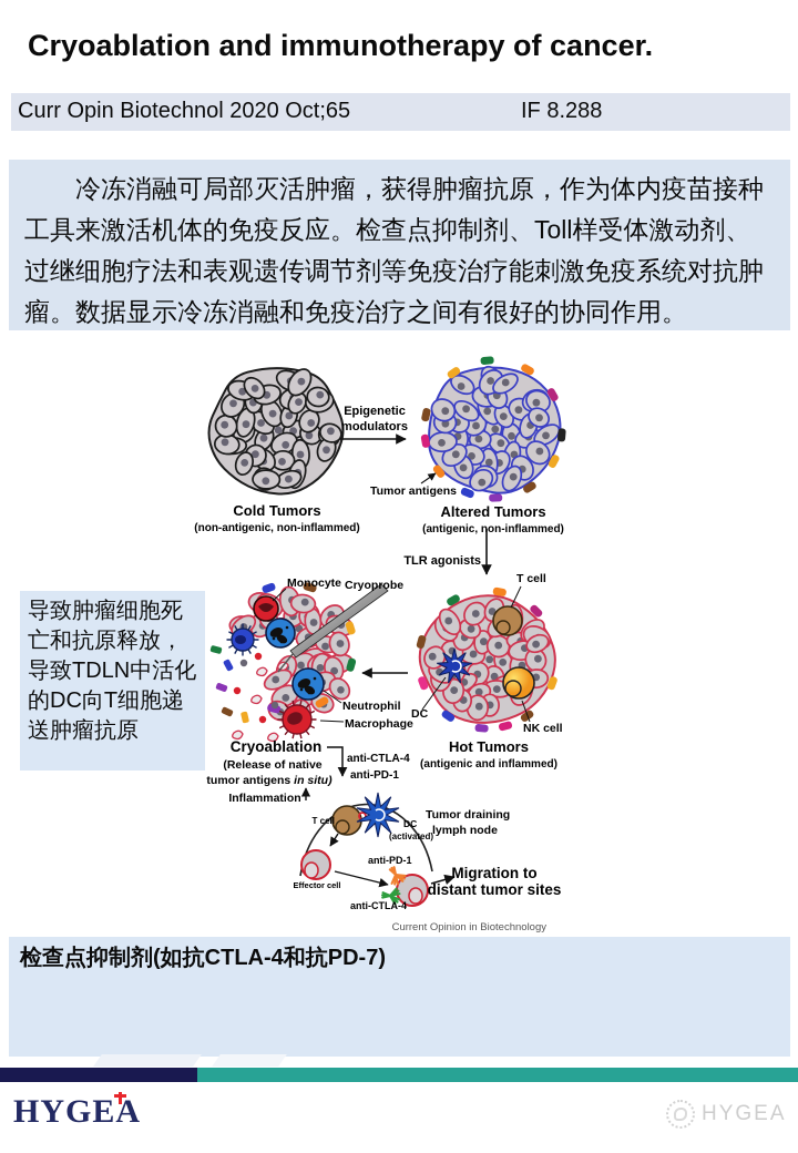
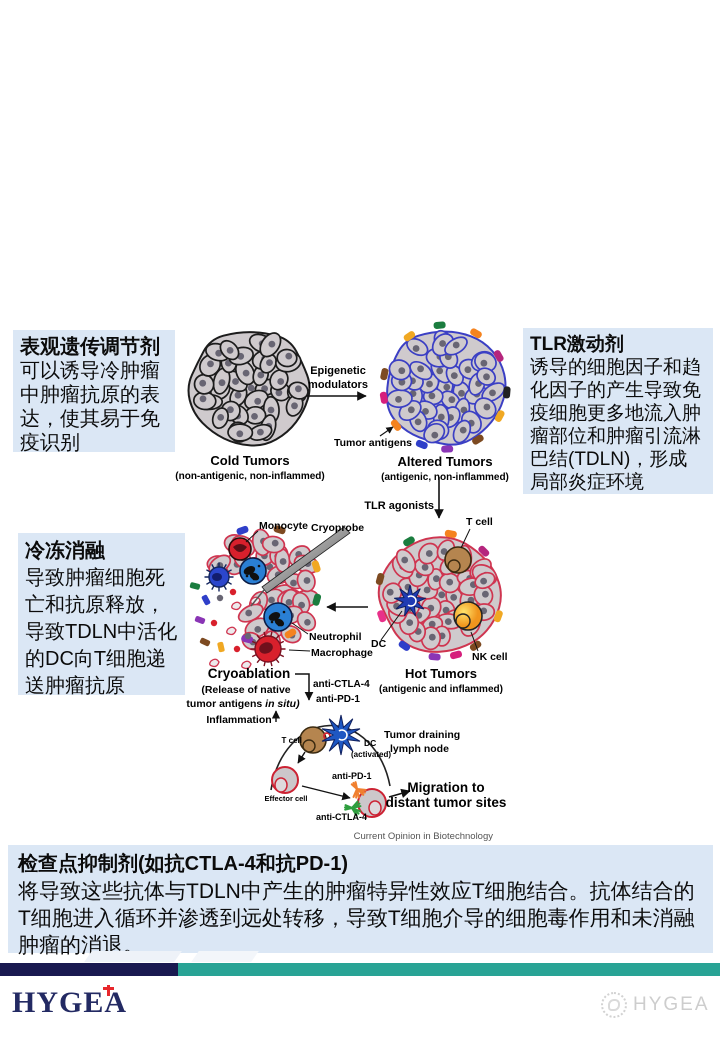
- Cryoablation and immunotherapy of cancer.
- Curr Opin Biotechnol 2020 Oct;65
- IF 8.288
- 冷冻消融可局部灭活肿瘤，获得肿瘤抗原，作为体内疫苗接种工具来激活机体的免疫反应。检查点抑制剂、Toll样受体激动剂、过继细胞疗法和表观遗传调节剂等免疫治疗能刺激免疫系统对抗肿瘤。数据显示冷冻消融和免疫治疗之间有很好的协同作用。
  Epigenetic
  modulators
  Cold Tumors
  (non-antigenic, non-inflammed)
  Altered Tumors
  (antigenic, non-inflammed)
  Tumor antigens
  TLR agonists
  T cell
  DC
  NK cell
  Hot Tumors
  (antigenic and inflammed)
  Monocyte
  Cryoprobe
  Neutrophil
  Macrophage
  Cryoablation
  (Release of native
  tumor antigens in situ)
  Inflammation
  anti-CTLA-4
  anti-PD-1
  T cell
  DC
  (activated)
  Tumor draining
  lymph node
  Effector cell
  anti-PD-1
  anti-CTLA-4
  Migration to
  distant tumor sites
  Current Opinion in Biotechnology
+ 表观遗传调节剂
+ 可以诱导冷肿瘤中肿瘤抗原的表达，使其易于免疫识别
+ TLR激动剂
+ 诱导的细胞因子和趋化因子的产生导致免疫细胞更多地流入肿瘤部位和肿瘤引流淋巴结(TDLN)，形成局部炎症环境
+ 冷冻消融
  导致肿瘤细胞死亡和抗原释放，导致TDLN中活化的DC向T细胞递送肿瘤抗原
- 检查点抑制剂(如抗CTLA-4和抗PD-7)
+ 检查点抑制剂(如抗CTLA-4和抗PD-1)
+ 将导致这些抗体与TDLN中产生的肿瘤特异性效应T细胞结合。抗体结合的T细胞进入循环并渗透到远处转移，导致T细胞介导的细胞毒作用和未消融肿瘤的消退。
  HYGEA
  HYGEA
